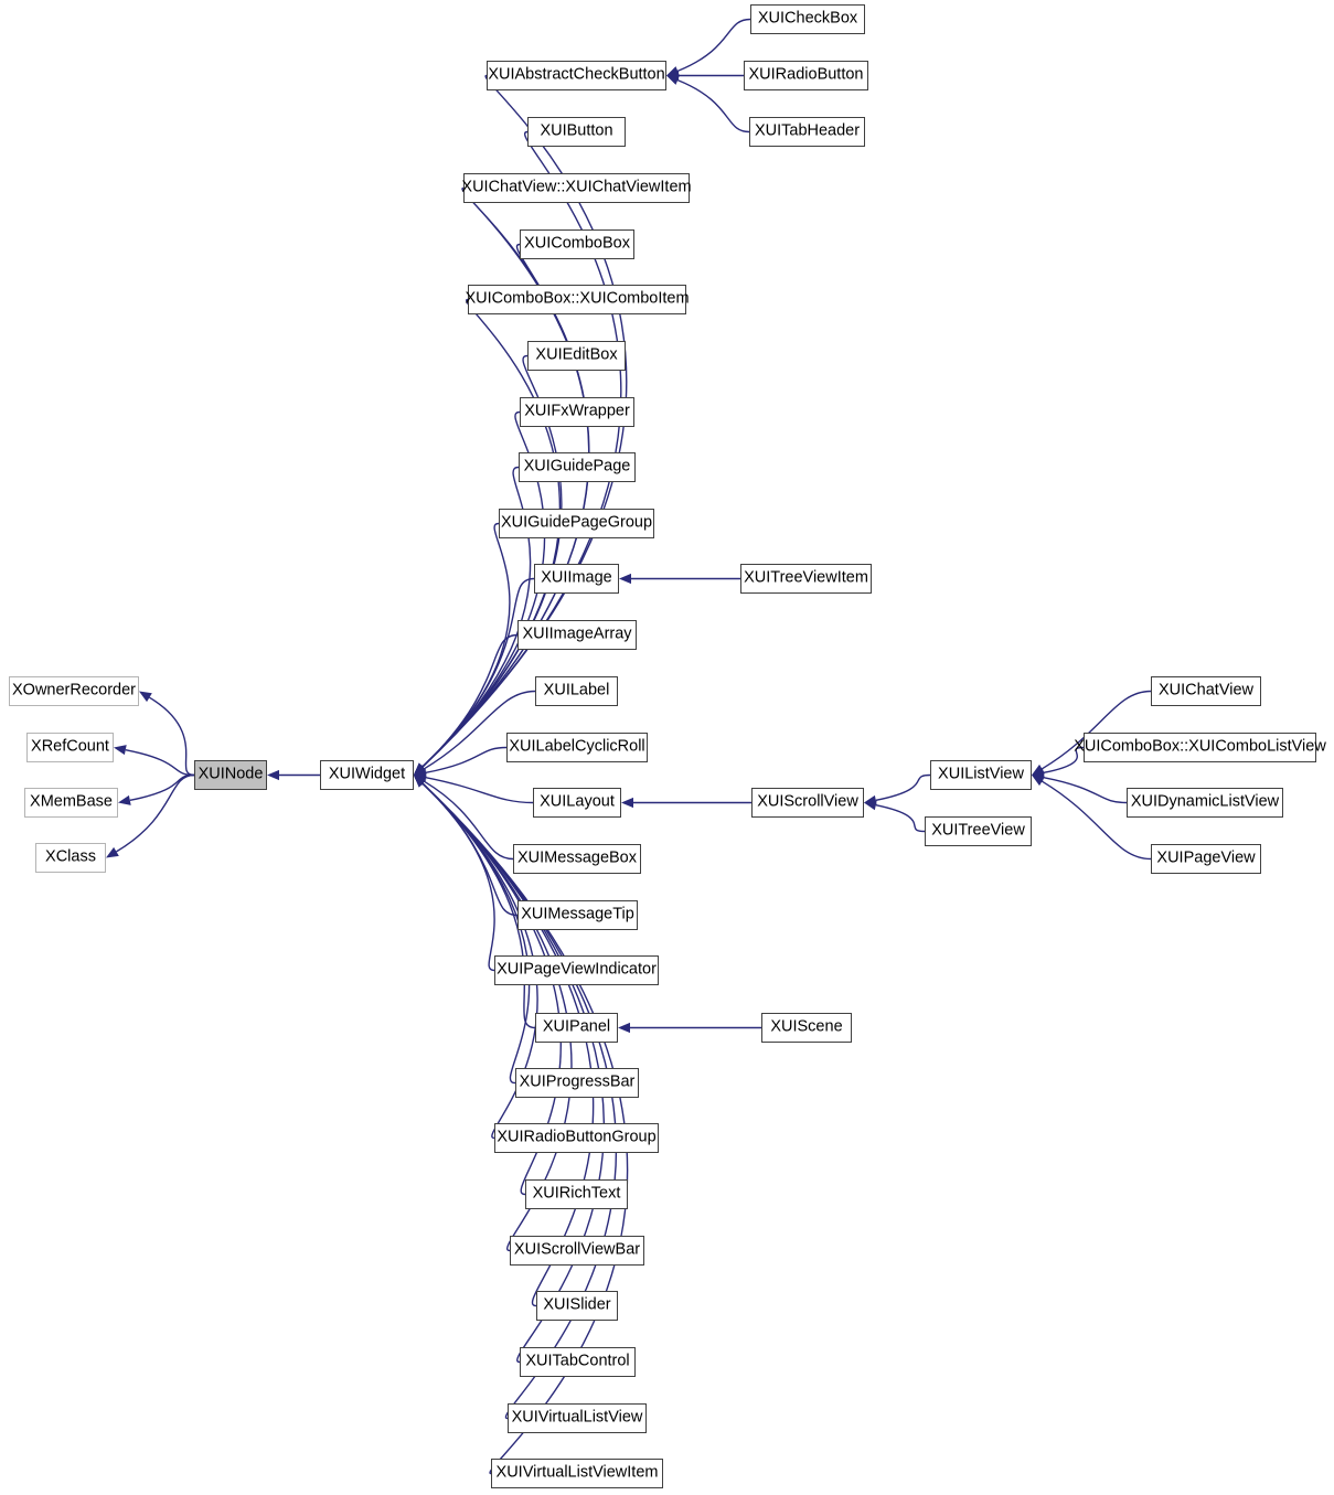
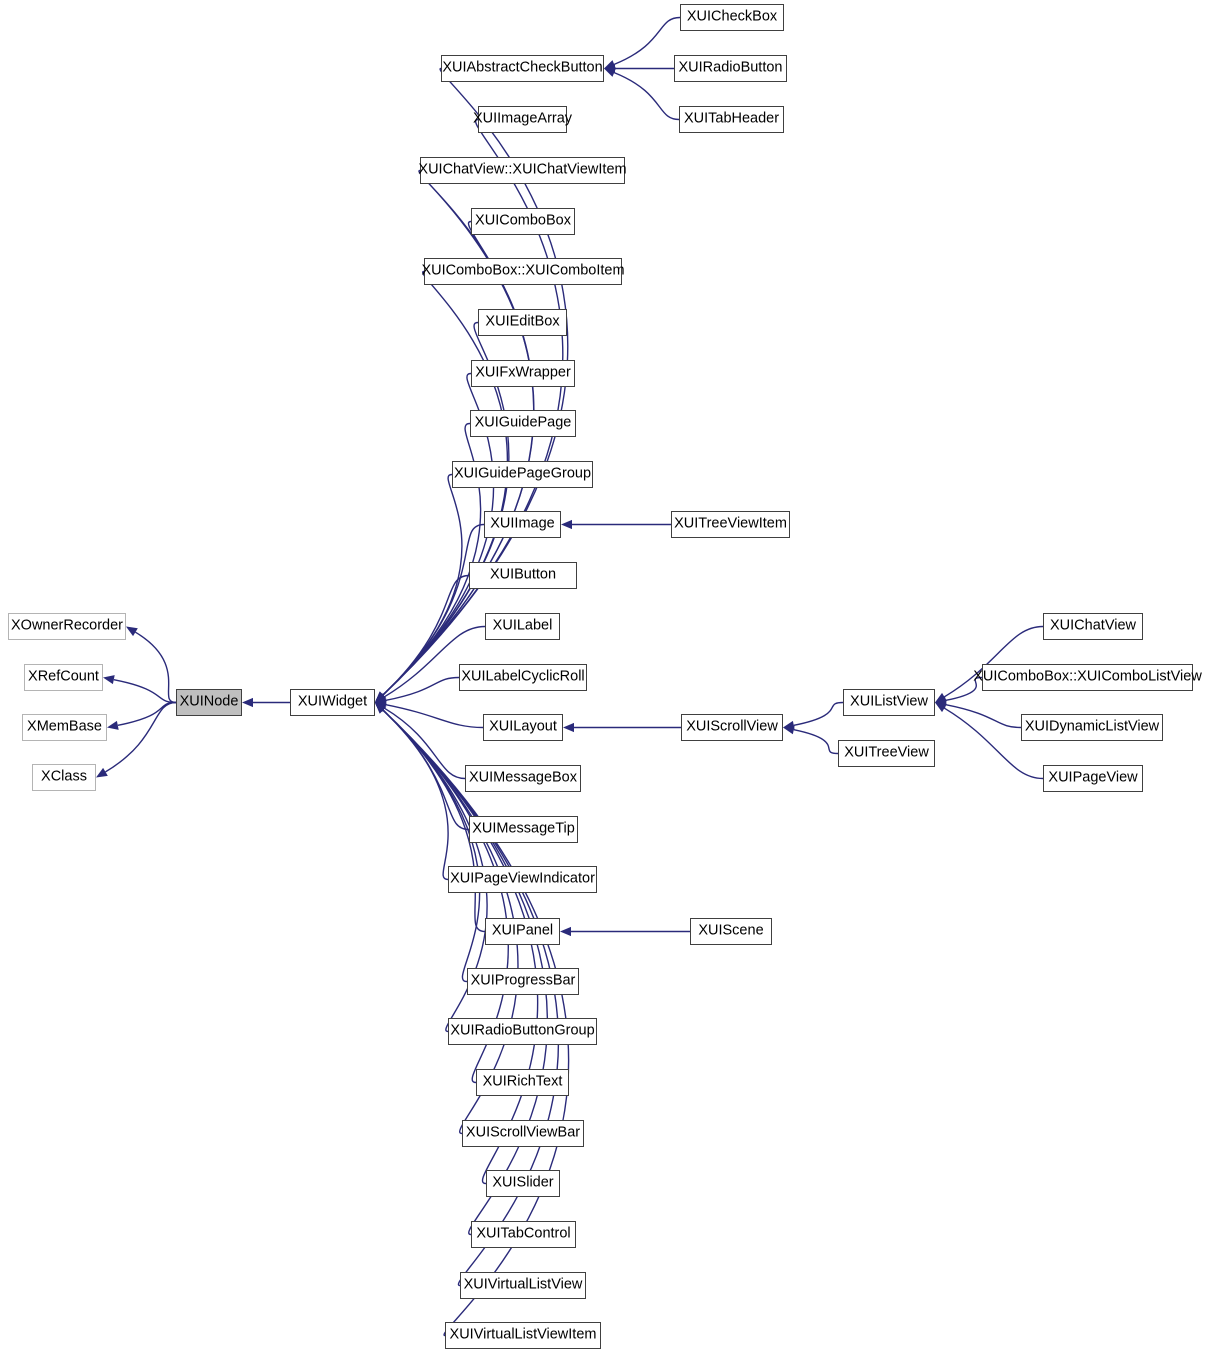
  XOwnerRecorder
  XRefCount
  XMemBase
  XClass
  XUINode
  XUIWidget
  XUIAbstractCheckButton
- XUIButton
+ XUIImageArray
  XUIChatView::XUIChatViewItem
  XUIComboBox
  XUIComboBox::XUIComboItem
  XUIEditBox
  XUIFxWrapper
  XUIGuidePage
  XUIGuidePageGroup
  XUIImage
- XUIImageArray
+ XUIButton
  XUILabel
  XUILabelCyclicRoll
  XUILayout
  XUIMessageBox
  XUIMessageTip
  XUIPageViewIndicator
  XUIPanel
  XUIProgressBar
  XUIRadioButtonGroup
  XUIRichText
  XUIScrollViewBar
  XUISlider
  XUITabControl
  XUIVirtualListView
  XUIVirtualListViewItem
  XUICheckBox
  XUIRadioButton
  XUITabHeader
  XUITreeViewItem
  XUIScene
  XUIScrollView
  XUITreeView
  XUIListView
  XUIChatView
  XUIComboBox::XUIComboListView
  XUIDynamicListView
  XUIPageView
